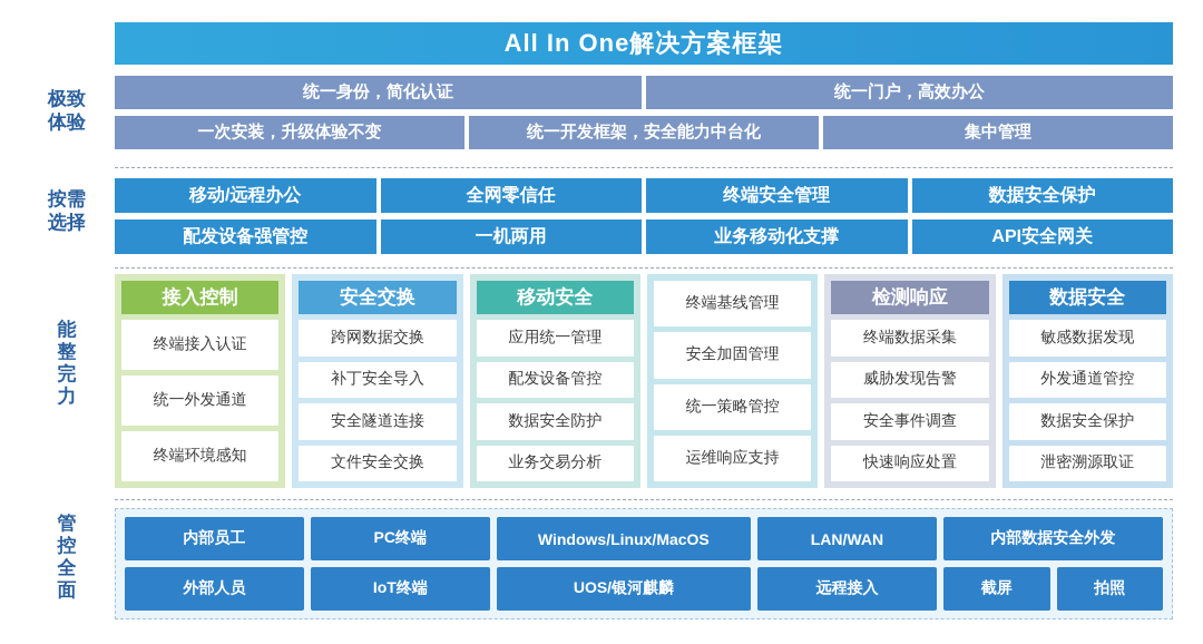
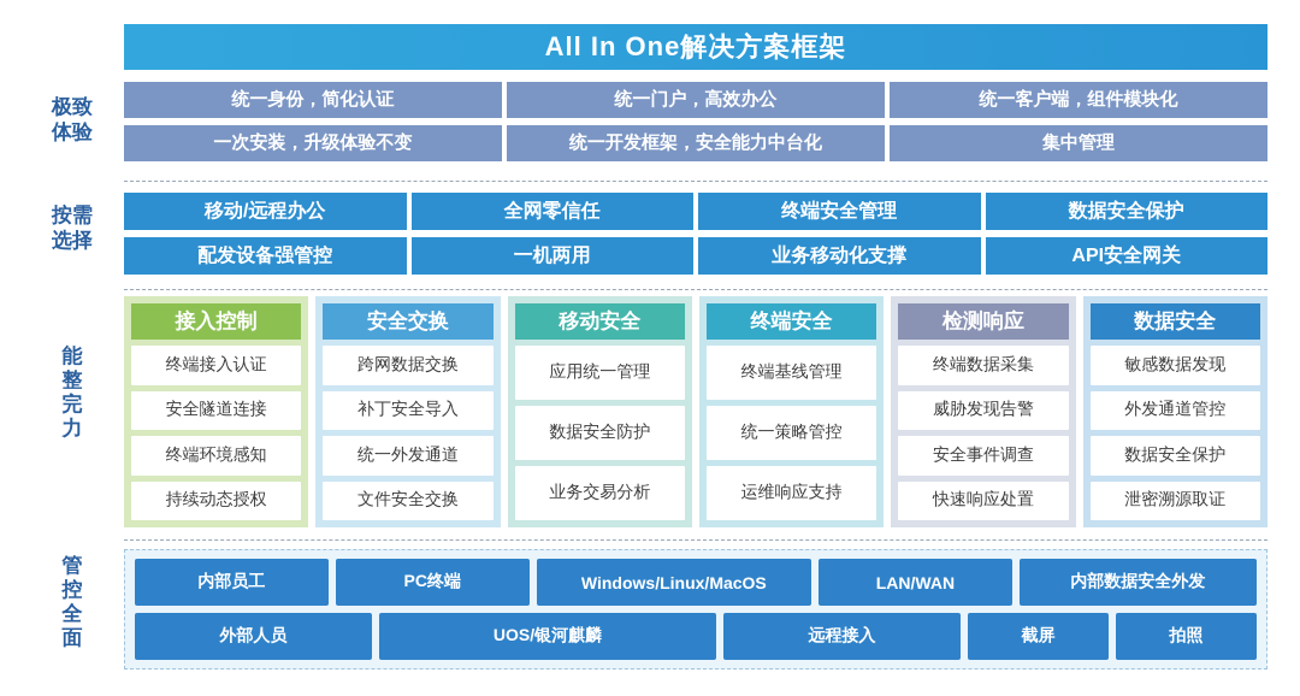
  All In One解决方案框架
  极致
  体验
  统一身份，简化认证
  统一门户，高效办公
+ 统一客户端，组件模块化
  一次安装，升级体验不变
  统一开发框架，安全能力中台化
  集中管理
  按需
  选择
  移动/远程办公
  全网零信任
  终端安全管理
  数据安全保护
  配发设备强管控
  一机两用
  业务移动化支撑
  API安全网关
  能
  整
  完
  力
  接入控制
  终端接入认证
- 统一外发通道
+ 安全隧道连接
  终端环境感知
+ 持续动态授权
  安全交换
  跨网数据交换
  补丁安全导入
- 安全隧道连接
+ 统一外发通道
  文件安全交换
  移动安全
  应用统一管理
- 配发设备管控
  数据安全防护
  业务交易分析
+ 终端安全
  终端基线管理
- 安全加固管理
  统一策略管控
  运维响应支持
  检测响应
  终端数据采集
  威胁发现告警
  安全事件调查
  快速响应处置
  数据安全
  敏感数据发现
  外发通道管控
  数据安全保护
  泄密溯源取证
  管
  控
  全
  面
  内部员工
  PC终端
  Windows/Linux/MacOS
  LAN/WAN
  内部数据安全外发
  外部人员
- IoT终端
  UOS/银河麒麟
  远程接入
  截屏
  拍照
